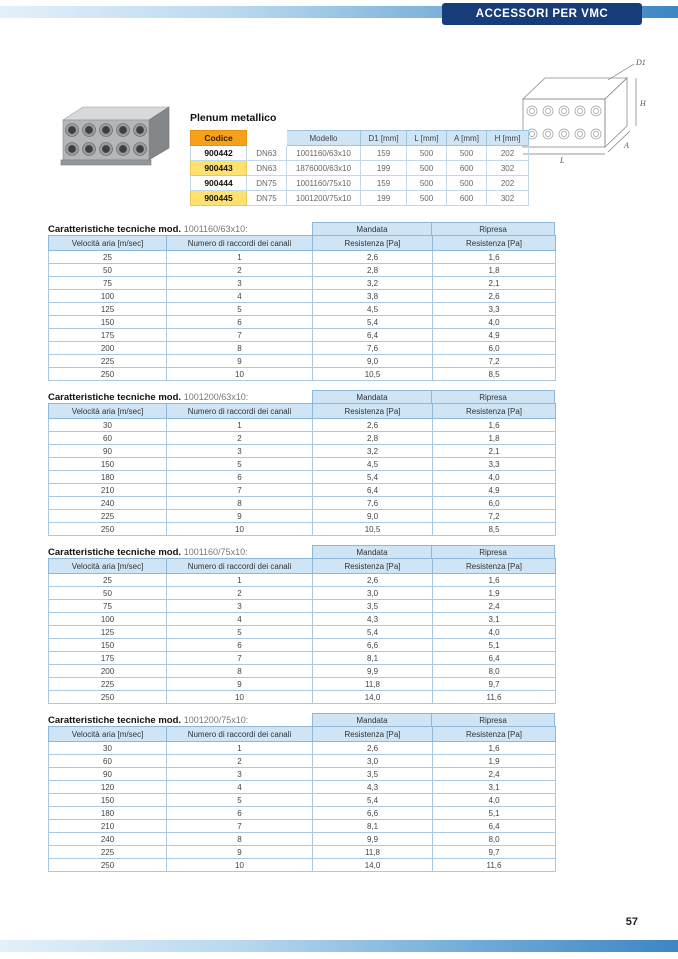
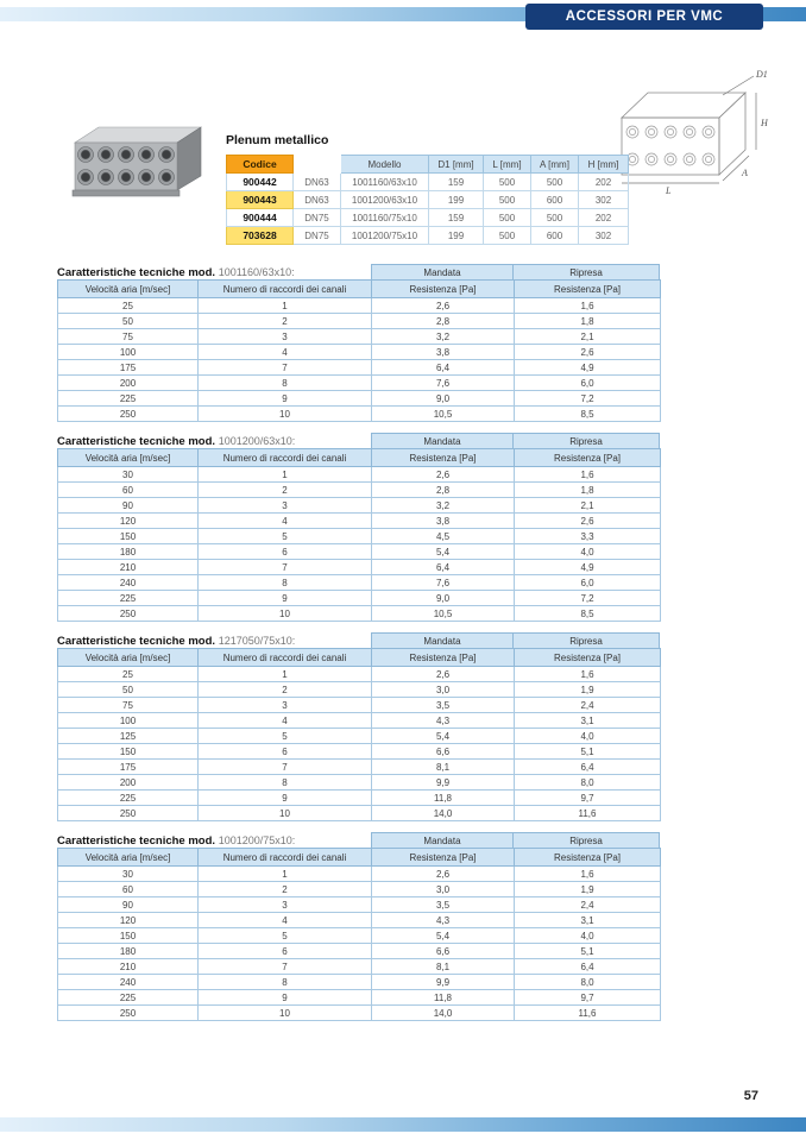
  ACCESSORI PER VMC
  D1
  H
  L
  A
  Plenum metallico
  Codice		Modello	D1 [mm]	L [mm]	A [mm]	H [mm]
  900442	DN63	1001160/63x10	159	500	500	202
- 900443	DN63	1876000/63x10	199	500	600	302
+ 900443	DN63	1001200/63x10	199	500	600	302
  900444	DN75	1001160/75x10	159	500	500	202
- 900445	DN75	1001200/75x10	199	500	600	302
+ 703628	DN75	1001200/75x10	199	500	600	302
  Caratteristiche tecniche mod. 1001160/63x10:
  Mandata
  Ripresa
  Velocità aria [m/sec]	Numero di raccordi dei canali	Resistenza [Pa]	Resistenza [Pa]
  25	1	2,6	1,6
  50	2	2,8	1,8
  75	3	3,2	2,1
  100	4	3,8	2,6
- 125	5	4,5	3,3
- 150	6	5,4	4,0
  175	7	6,4	4,9
  200	8	7,6	6,0
  225	9	9,0	7,2
  250	10	10,5	8,5
  Caratteristiche tecniche mod. 1001200/63x10:
  Mandata
  Ripresa
  Velocità aria [m/sec]	Numero di raccordi dei canali	Resistenza [Pa]	Resistenza [Pa]
  30	1	2,6	1,6
  60	2	2,8	1,8
  90	3	3,2	2,1
+ 120	4	3,8	2,6
  150	5	4,5	3,3
  180	6	5,4	4,0
  210	7	6,4	4,9
  240	8	7,6	6,0
  225	9	9,0	7,2
  250	10	10,5	8,5
- Caratteristiche tecniche mod. 1001160/75x10:
+ Caratteristiche tecniche mod. 1217050/75x10:
  Mandata
  Ripresa
  Velocità aria [m/sec]	Numero di raccordi dei canali	Resistenza [Pa]	Resistenza [Pa]
  25	1	2,6	1,6
  50	2	3,0	1,9
  75	3	3,5	2,4
  100	4	4,3	3,1
  125	5	5,4	4,0
  150	6	6,6	5,1
  175	7	8,1	6,4
  200	8	9,9	8,0
  225	9	11,8	9,7
  250	10	14,0	11,6
  Caratteristiche tecniche mod. 1001200/75x10:
  Mandata
  Ripresa
  Velocità aria [m/sec]	Numero di raccordi dei canali	Resistenza [Pa]	Resistenza [Pa]
  30	1	2,6	1,6
  60	2	3,0	1,9
  90	3	3,5	2,4
  120	4	4,3	3,1
  150	5	5,4	4,0
  180	6	6,6	5,1
  210	7	8,1	6,4
  240	8	9,9	8,0
  225	9	11,8	9,7
  250	10	14,0	11,6
  57
